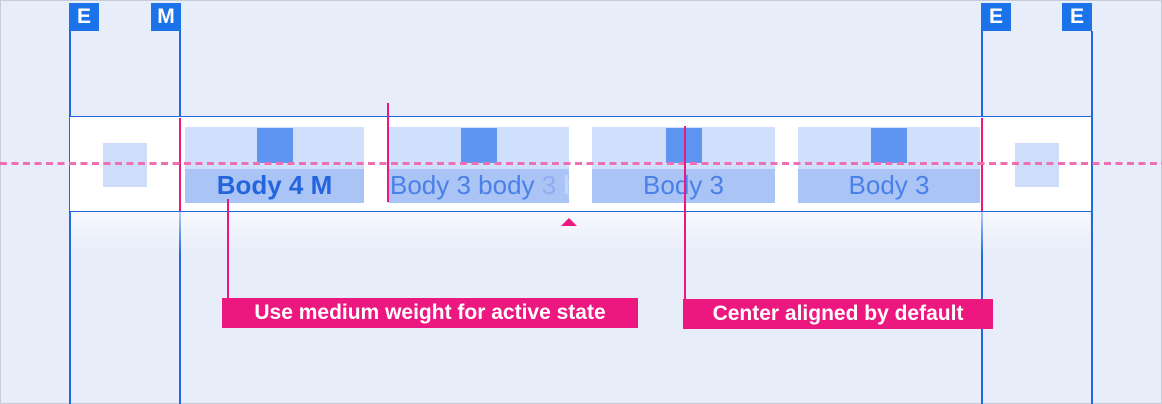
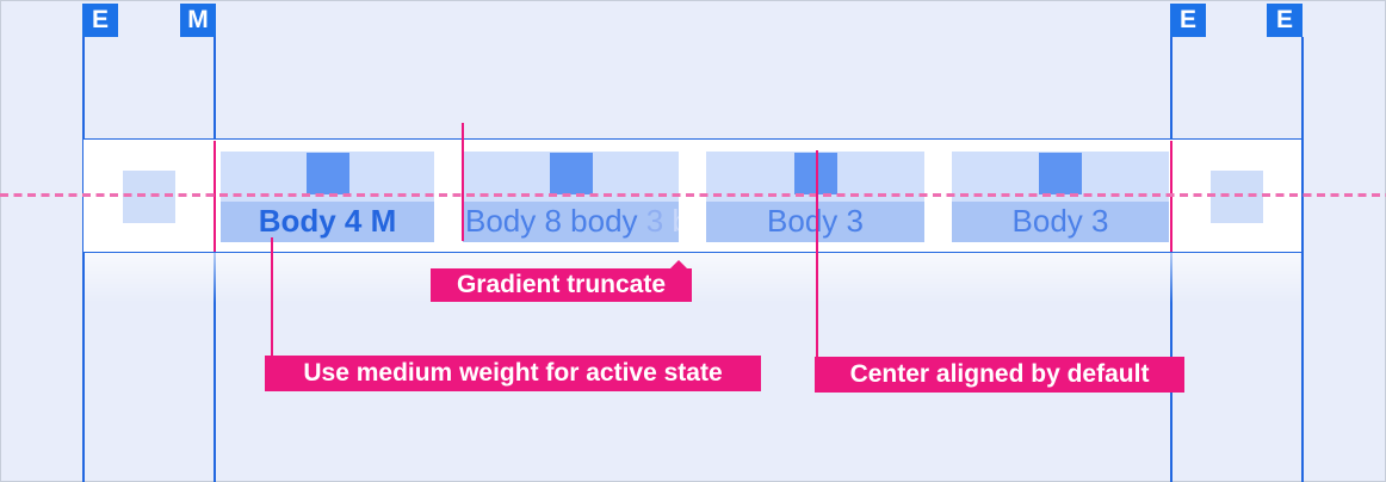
  E
  M
  E
  E
  Body 4 M
- Body 3 body 3
+ Body 8 body 3
  Body 3
  Body 3
+ Gradient truncate
  Use medium weight for active state
  Center aligned by default
